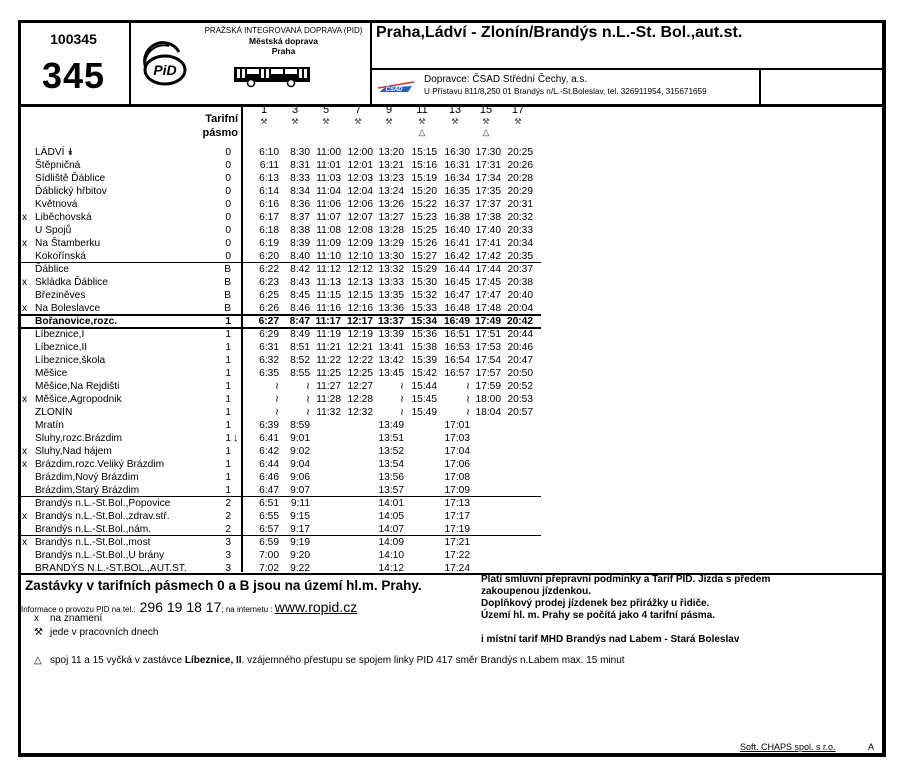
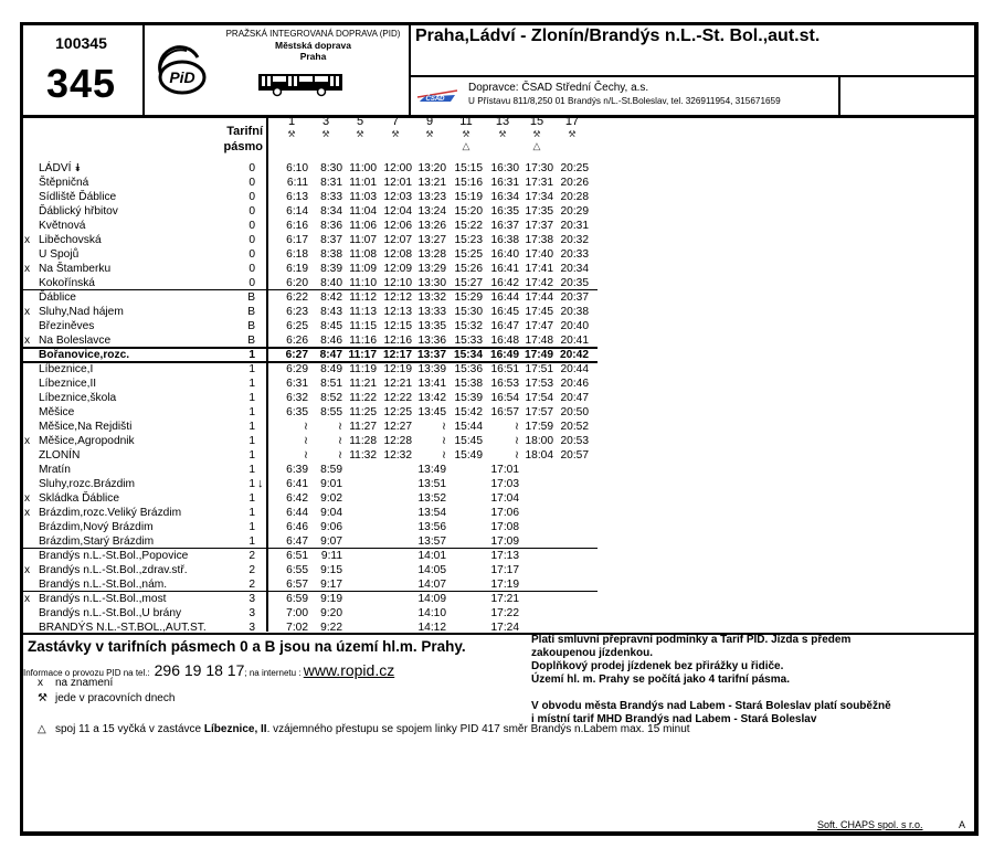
  100345
  345
  PiD
  PRAŽSKÁ INTEGROVANÁ DOPRAVA (PID)
  Městská doprava
  Praha
  Praha,Ládví - Zlonín/Brandýs n.L.-St. Bol.,aut.st.
  Dopravce: ČSAD Střední Čechy, a.s.
  U Přístavu 811/8,250 01 Brandýs n/L.-St.Boleslav, tel. 326911954, 315671659
  Tarifní
  pásmo
  1
  ⚒
  3
  ⚒
  5
  ⚒
  7
  ⚒
  9
  ⚒
  11
  ⚒
  △
  13
  ⚒
  15
  ⚒
  △
  17
  ⚒
  LÁDVÍ ⯯
  0
  6:10
  8:30
  11:00
  12:00
  13:20
  15:15
  16:30
  17:30
  20:25
  Štěpničná
  0
  6:11
  8:31
  11:01
  12:01
  13:21
  15:16
  16:31
  17:31
  20:26
  Sídliště Ďáblice
  0
  6:13
  8:33
  11:03
  12:03
  13:23
  15:19
  16:34
  17:34
  20:28
  Ďáblický hřbitov
  0
  6:14
  8:34
  11:04
  12:04
  13:24
  15:20
  16:35
  17:35
  20:29
  Květnová
  0
  6:16
  8:36
  11:06
  12:06
  13:26
  15:22
  16:37
  17:37
  20:31
  x
  Liběchovská
  0
  6:17
  8:37
  11:07
  12:07
  13:27
  15:23
  16:38
  17:38
  20:32
  U Spojů
  0
  6:18
  8:38
  11:08
  12:08
  13:28
  15:25
  16:40
  17:40
  20:33
  x
  Na Štamberku
  0
  6:19
  8:39
  11:09
  12:09
  13:29
  15:26
  16:41
  17:41
  20:34
  Kokořínská
  0
  6:20
  8:40
  11:10
  12:10
  13:30
  15:27
  16:42
  17:42
  20:35
  Ďáblice
  B
  6:22
  8:42
  11:12
  12:12
  13:32
  15:29
  16:44
  17:44
  20:37
  x
- Skládka Ďáblice
+ Sluhy,Nad hájem
  B
  6:23
  8:43
  11:13
  12:13
  13:33
  15:30
  16:45
  17:45
  20:38
  Březiněves
  B
  6:25
  8:45
  11:15
  12:15
  13:35
  15:32
  16:47
  17:47
  20:40
  x
  Na Boleslavce
  B
  6:26
  8:46
  11:16
  12:16
  13:36
  15:33
  16:48
  17:48
- 20:04
+ 20:41
  Bořanovice,rozc.
  1
  6:27
  8:47
  11:17
  12:17
  13:37
  15:34
  16:49
  17:49
  20:42
  Líbeznice,I
  1
  6:29
  8:49
  11:19
  12:19
  13:39
  15:36
  16:51
  17:51
  20:44
  Líbeznice,II
  1
  6:31
  8:51
  11:21
  12:21
  13:41
  15:38
  16:53
  17:53
  20:46
  Líbeznice,škola
  1
  6:32
  8:52
  11:22
  12:22
  13:42
  15:39
  16:54
  17:54
  20:47
  Měšice
  1
  6:35
  8:55
  11:25
  12:25
  13:45
  15:42
  16:57
  17:57
  20:50
  Měšice,Na Rejdišti
  1
  ≀
  ≀
  11:27
  12:27
  ≀
  15:44
  ≀
  17:59
  20:52
  x
  Měšice,Agropodnik
  1
  ≀
  ≀
  11:28
  12:28
  ≀
  15:45
  ≀
  18:00
  20:53
  ZLONÍN
  1
  ≀
  ≀
  11:32
  12:32
  ≀
  15:49
  ≀
  18:04
  20:57
  Mratín
  1
  6:39
  8:59
  13:49
  17:01
  Sluhy,rozc.Brázdim
  1
  6:41
  9:01
  13:51
  17:03
  x
- Sluhy,Nad hájem
+ Skládka Ďáblice
  1
  6:42
  9:02
  13:52
  17:04
  x
  Brázdim,rozc.Veliký Brázdim
  1
  6:44
  9:04
  13:54
  17:06
  Brázdim,Nový Brázdim
  1
  6:46
  9:06
  13:56
  17:08
  Brázdim,Starý Brázdim
  1
  6:47
  9:07
  13:57
  17:09
  Brandýs n.L.-St.Bol.,Popovice
  2
  6:51
  9:11
  14:01
  17:13
  x
  Brandýs n.L.-St.Bol.,zdrav.stř.
  2
  6:55
  9:15
  14:05
  17:17
  Brandýs n.L.-St.Bol.,nám.
  2
  6:57
  9:17
  14:07
  17:19
  x
  Brandýs n.L.-St.Bol.,most
  3
  6:59
  9:19
  14:09
  17:21
  Brandýs n.L.-St.Bol.,U brány
  3
  7:00
  9:20
  14:10
  17:22
  BRANDÝS N.L.-ST.BOL.,AUT.ST.
  3
  7:02
  9:22
  14:12
  17:24
  ↓
  Zastávky v tarifních pásmech 0 a B jsou na území hl.m. Prahy.
  Informace o provozu PID na tel.: 296 19 18 17; na internetu : www.ropid.cz
  x na znamení
  ⚒ jede v pracovních dnech
  △ spoj 11 a 15 vyčká v zastávce Líbeznice, II. vzájemného přestupu se spojem linky PID 417 směr Brandýs n.Labem max. 15 minut
  Platí smluvní přepravní podmínky a Tarif PID. Jízda s předem
  zakoupenou jízdenkou.
  Doplňkový prodej jízdenek bez přirážky u řidiče.
  Území hl. m. Prahy se počítá jako 4 tarifní pásma.
+ V obvodu města Brandýs nad Labem - Stará Boleslav platí souběžně
  i místní tarif MHD Brandýs nad Labem - Stará Boleslav
  Soft. CHAPS spol. s r.o.
  A
